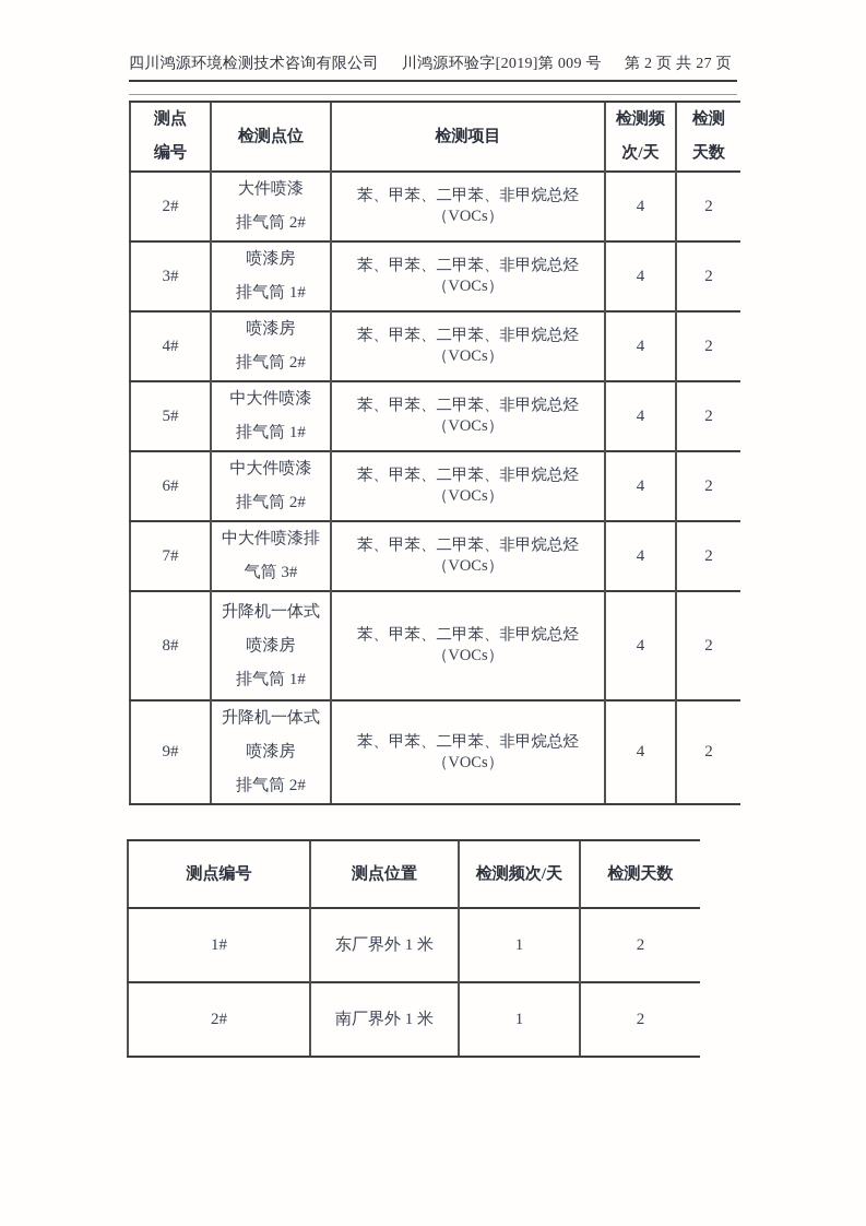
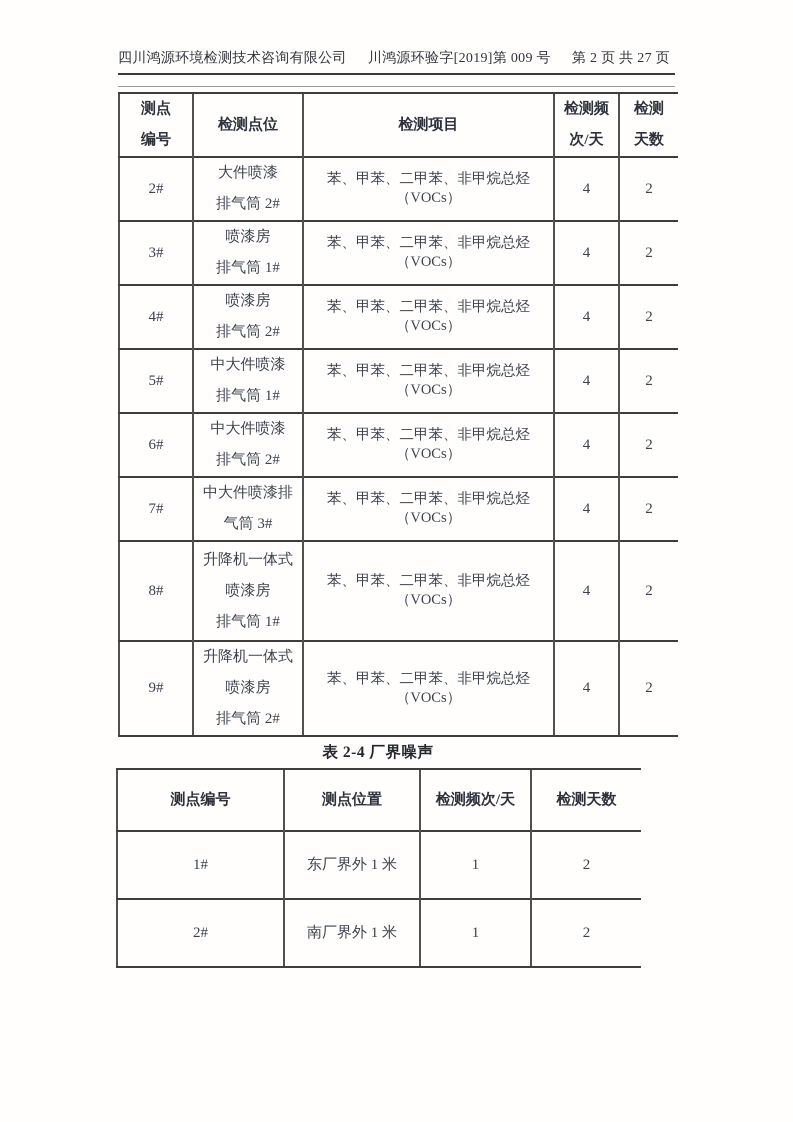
  四川鸿源环境检测技术咨询有限公司
  川鸿源环验字[2019]第 009 号
  第 2 页 共 27 页
  测点 编号	检测点位	检测项目	检测频 次/天	检测 天数
  2#	大件喷漆 排气筒 2#	苯、甲苯、二甲苯、非甲烷总烃（VOCs）	4	2
  3#	喷漆房 排气筒 1#	苯、甲苯、二甲苯、非甲烷总烃（VOCs）	4	2
  4#	喷漆房 排气筒 2#	苯、甲苯、二甲苯、非甲烷总烃（VOCs）	4	2
  5#	中大件喷漆 排气筒 1#	苯、甲苯、二甲苯、非甲烷总烃（VOCs）	4	2
  6#	中大件喷漆 排气筒 2#	苯、甲苯、二甲苯、非甲烷总烃（VOCs）	4	2
  7#	中大件喷漆排 气筒 3#	苯、甲苯、二甲苯、非甲烷总烃（VOCs）	4	2
  8#	升降机一体式 喷漆房 排气筒 1#	苯、甲苯、二甲苯、非甲烷总烃（VOCs）	4	2
  9#	升降机一体式 喷漆房 排气筒 2#	苯、甲苯、二甲苯、非甲烷总烃（VOCs）	4	2
+ 表 2-4 厂界噪声
  测点编号	测点位置	检测频次/天	检测天数
  1#	东厂界外 1 米	1	2
  2#	南厂界外 1 米	1	2
